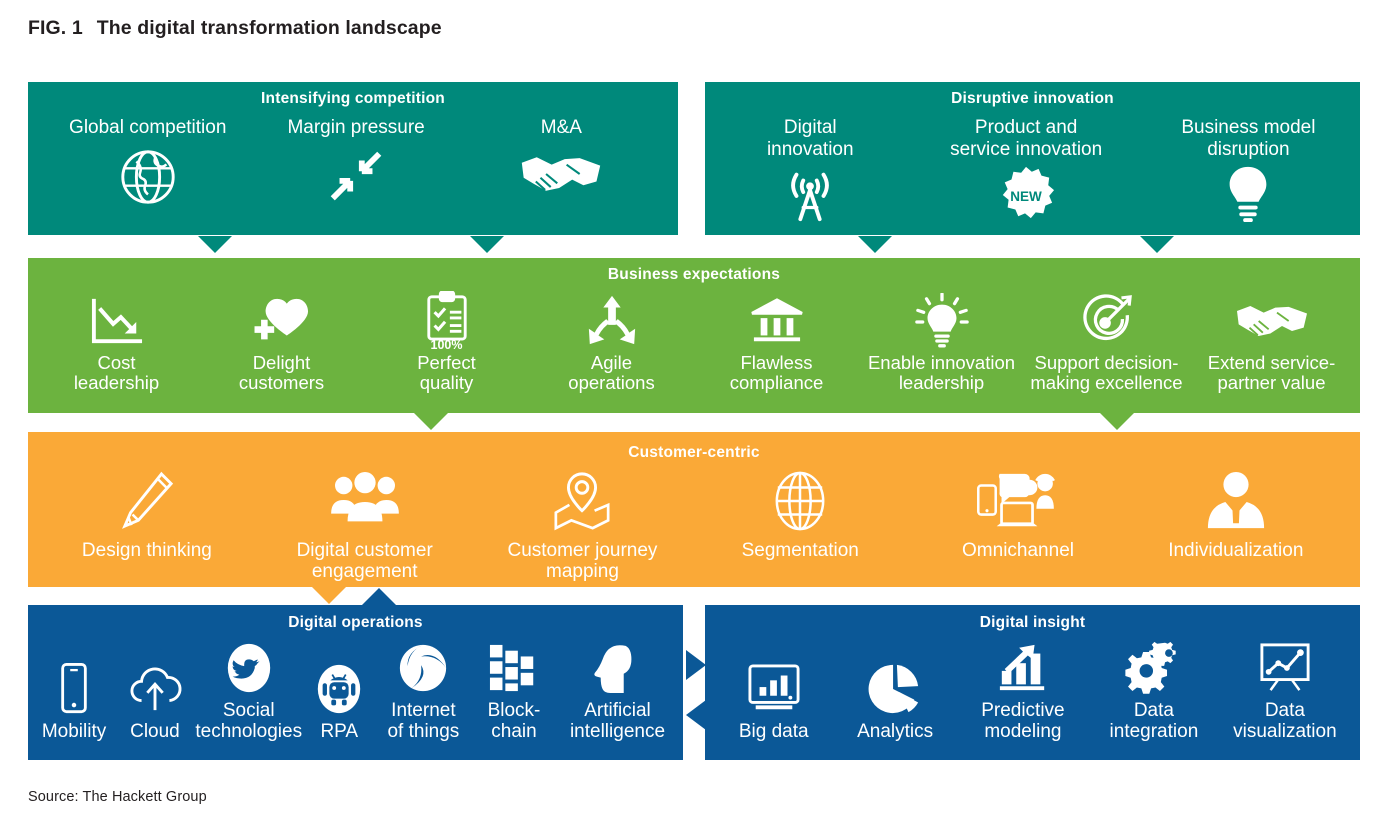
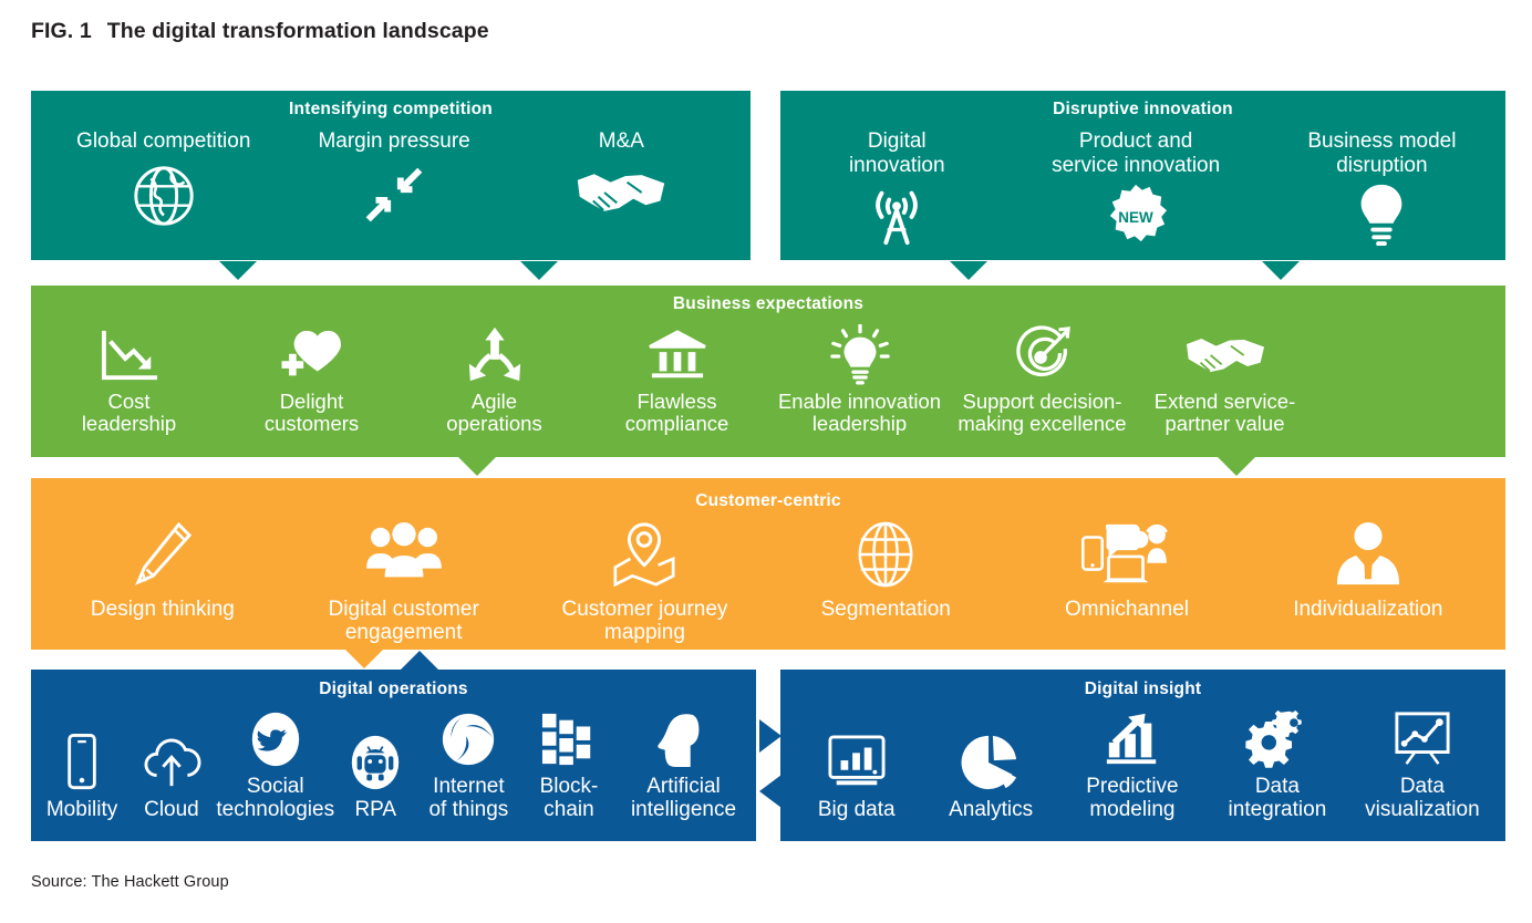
  FIG. 1 The digital transformation landscape
  Intensifying competition
  Global competition
  Margin pressure
  M&A
  Disruptive innovation
  Digital
  innovation
  Product and
  service innovation
  NEW
  Business model
  disruption
  Business expectations
  Cost
  leadership
  Delight
  customers
- 100%
- Perfect
- quality
  Agile
  operations
  Flawless
  compliance
  Enable innovation
  leadership
  Support decision-
  making excellence
  Extend service-
  partner value
  Customer-centric
  Design thinking
  Digital customer
  engagement
  Customer journey
  mapping
  Segmentation
  Omnichannel
  Individualization
  Digital operations
  Mobility
  Cloud
  Social
  technologies
  RPA
  Internet
  of things
  Block-
  chain
  Artificial
  intelligence
  Digital insight
  Big data
  Analytics
  Predictive
  modeling
  Data
  integration
  Data
  visualization
  Source: The Hackett Group
